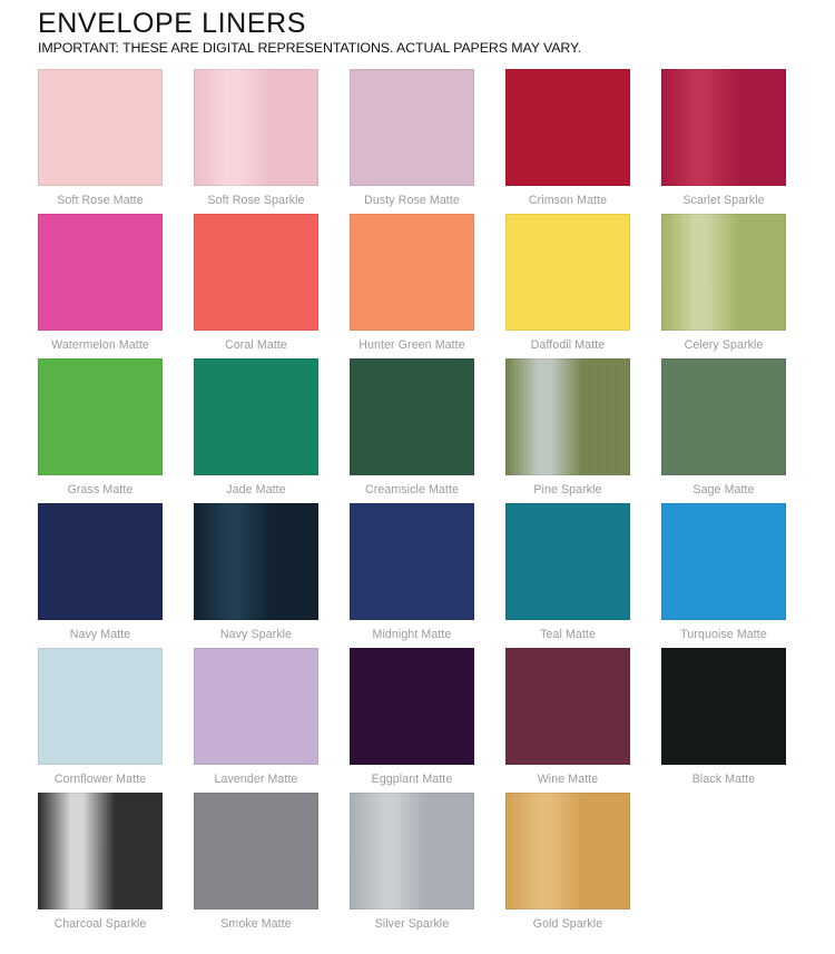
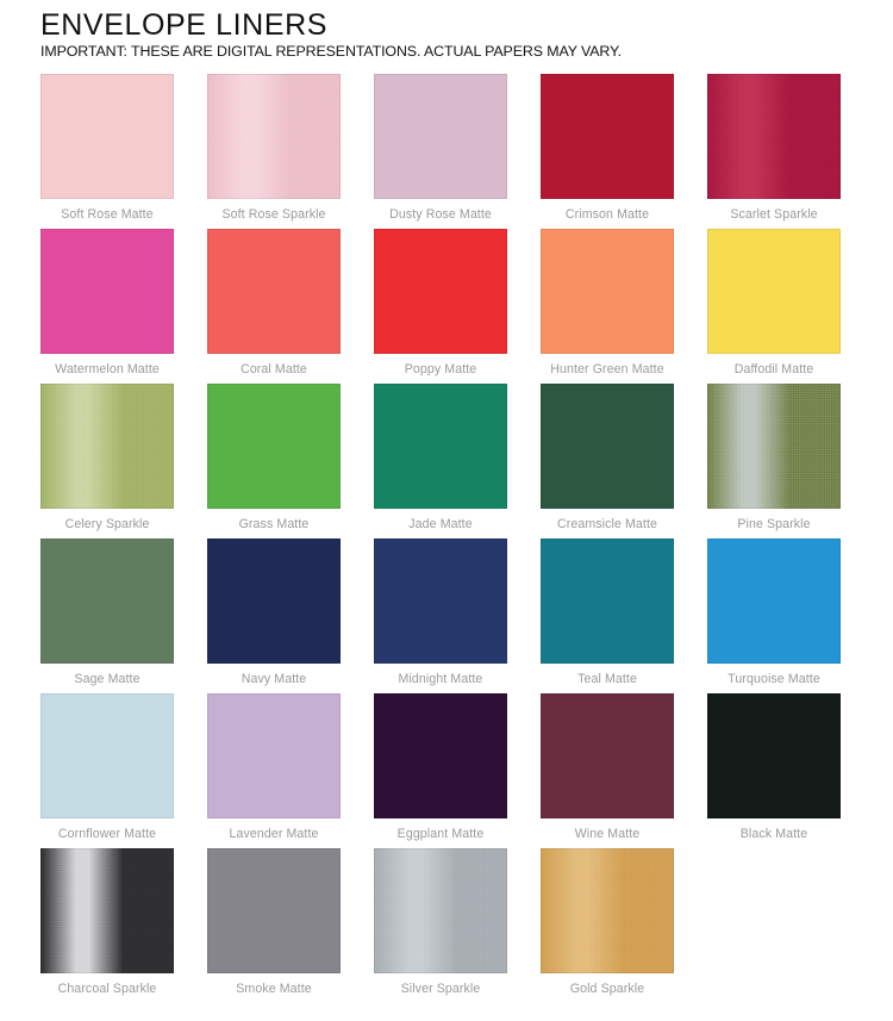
  ENVELOPE LINERS
  IMPORTANT: THESE ARE DIGITAL REPRESENTATIONS. ACTUAL PAPERS MAY VARY.
  Soft Rose Matte
  Soft Rose Sparkle
  Dusty Rose Matte
  Crimson Matte
  Scarlet Sparkle
  Watermelon Matte
  Coral Matte
+ Poppy Matte
  Hunter Green Matte
  Daffodil Matte
  Celery Sparkle
  Grass Matte
  Jade Matte
  Creamsicle Matte
  Pine Sparkle
  Sage Matte
  Navy Matte
- Navy Sparkle
  Midnight Matte
  Teal Matte
  Turquoise Matte
  Cornflower Matte
  Lavender Matte
  Eggplant Matte
  Wine Matte
  Black Matte
  Charcoal Sparkle
  Smoke Matte
  Silver Sparkle
  Gold Sparkle
